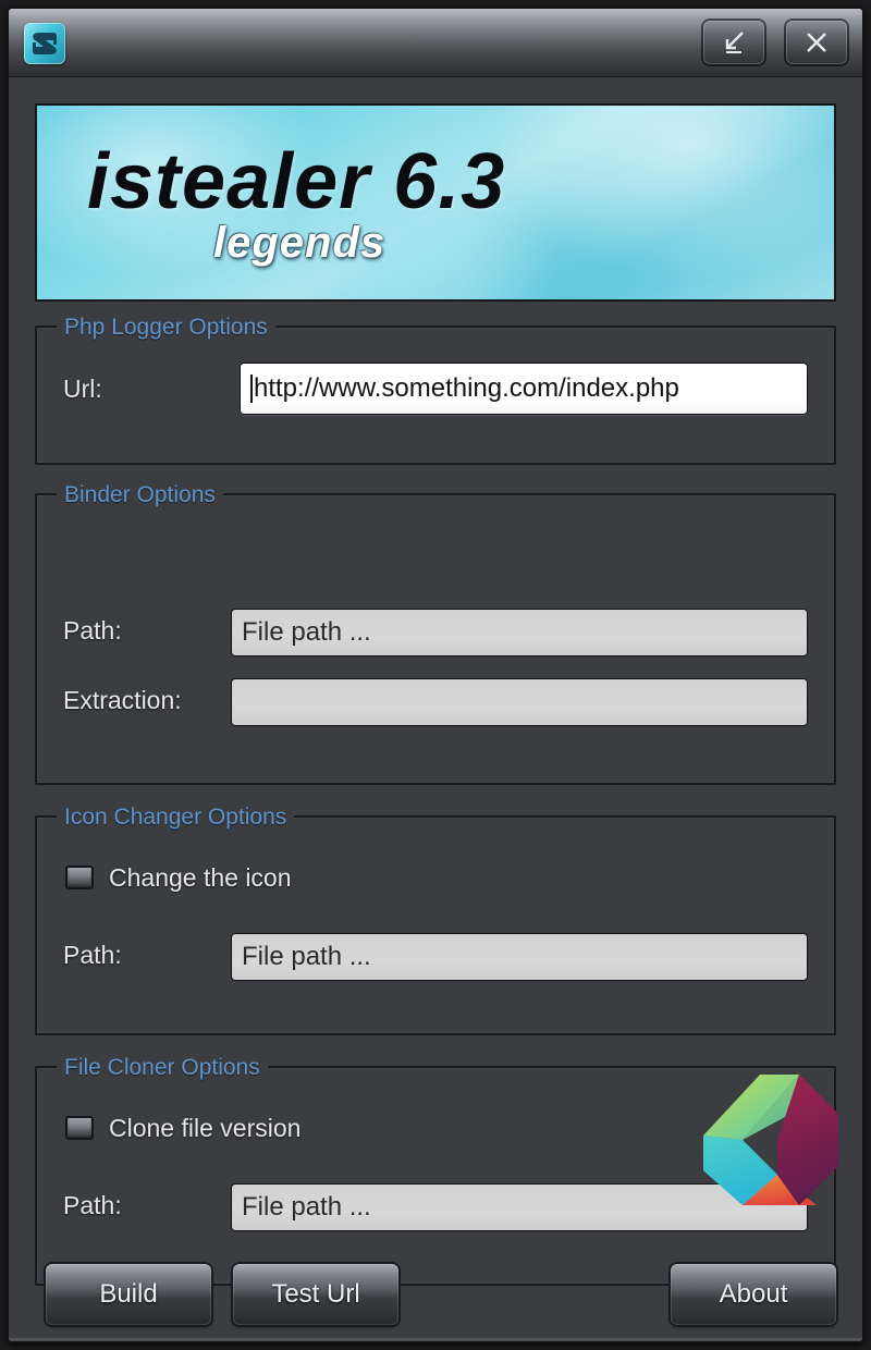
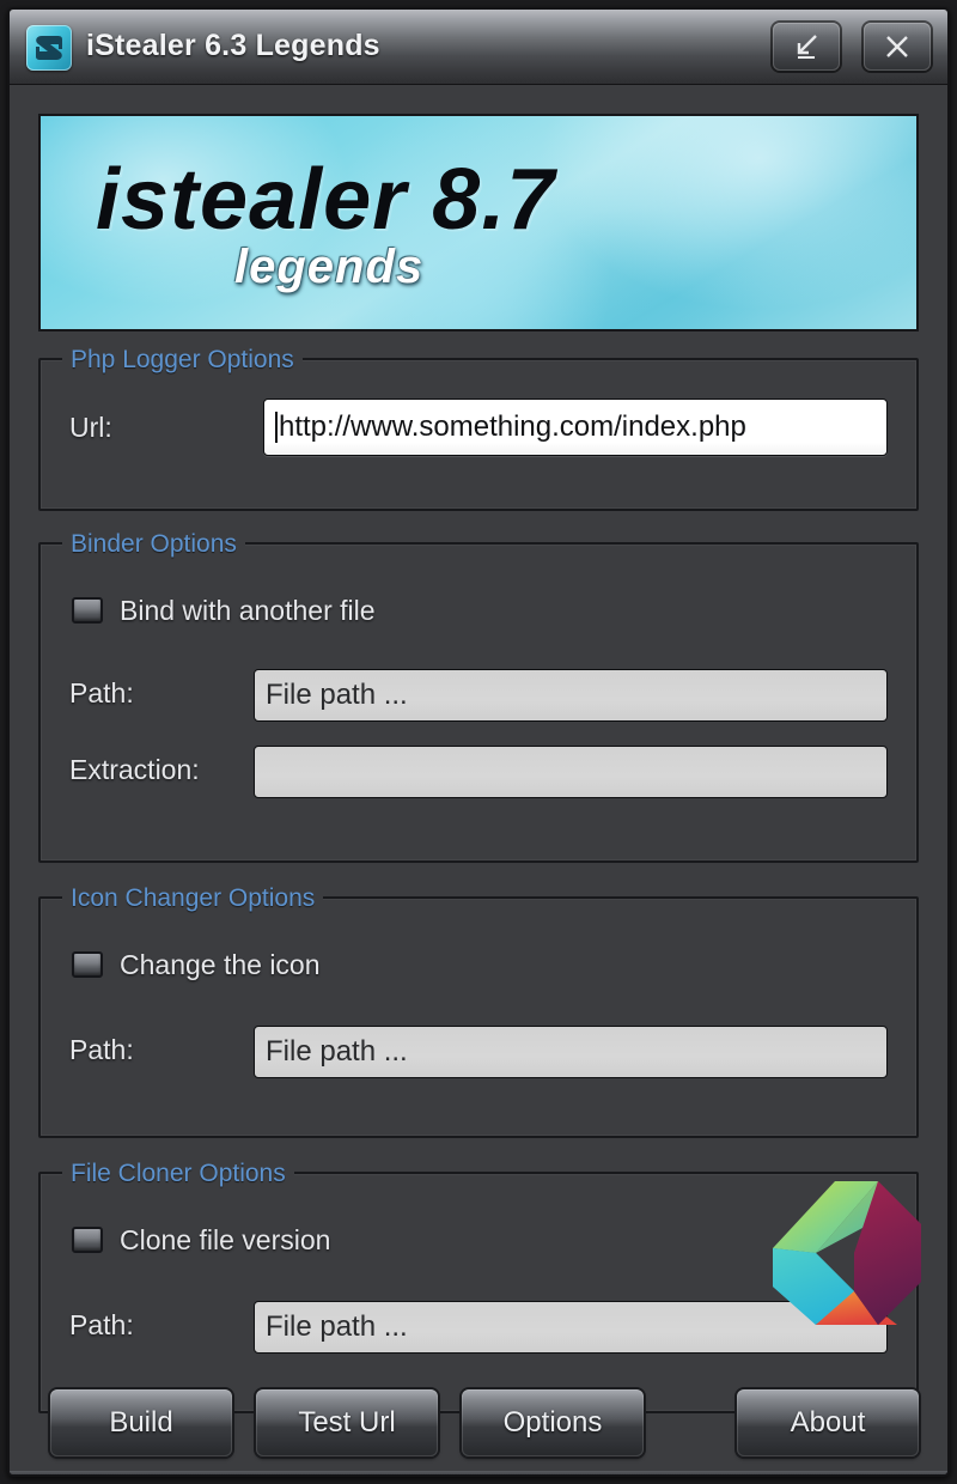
+ iStealer 6.3 Legends
- istealer 6.3
+ istealer 8.7
  legends
  Php Logger Options
  Url:
  http://www.something.com/index.php
  Binder Options
+ Bind with another file
  Path:
  File path ...
  Extraction:
  Icon Changer Options
  Change the icon
  Path:
  File path ...
  File Cloner Options
  Clone file version
  Path:
  File path ...
  Build
  Test Url
+ Options
  About
